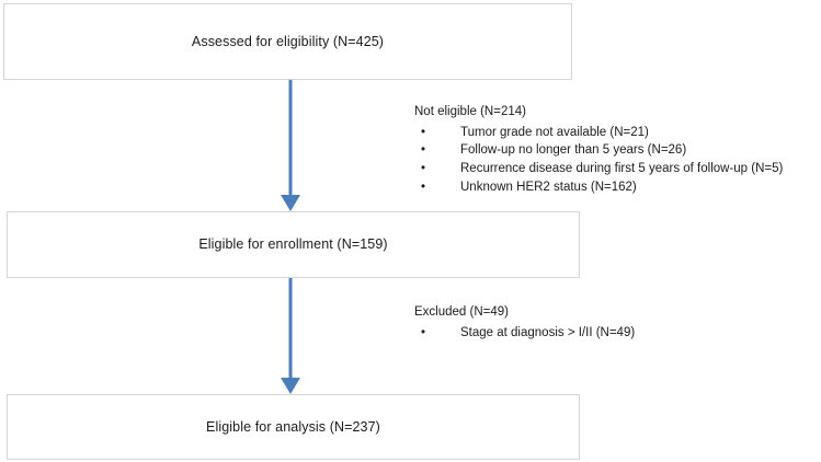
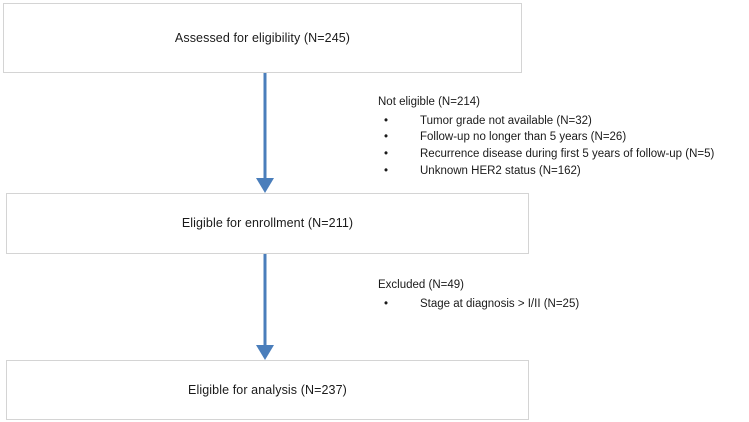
- Assessed for eligibility (N=425)
+ Assessed for eligibility (N=245)
  Not eligible (N=214)
  •
- Tumor grade not available (N=21)
+ Tumor grade not available (N=32)
  •
  Follow-up no longer than 5 years (N=26)
  •
  Recurrence disease during first 5 years of follow-up (N=5)
  •
  Unknown HER2 status (N=162)
- Eligible for enrollment (N=159)
+ Eligible for enrollment (N=211)
  Excluded (N=49)
  •
- Stage at diagnosis > I/II (N=49)
+ Stage at diagnosis > I/II (N=25)
  Eligible for analysis (N=237)
